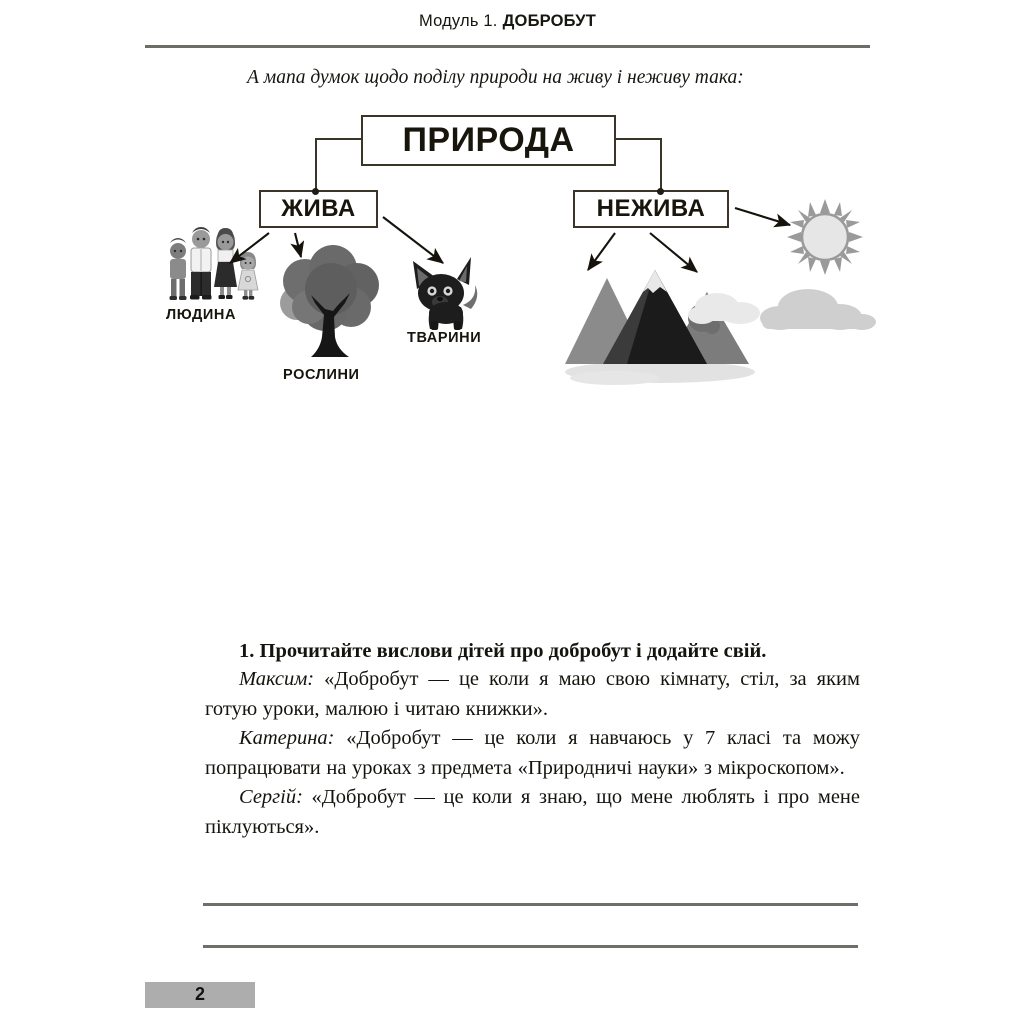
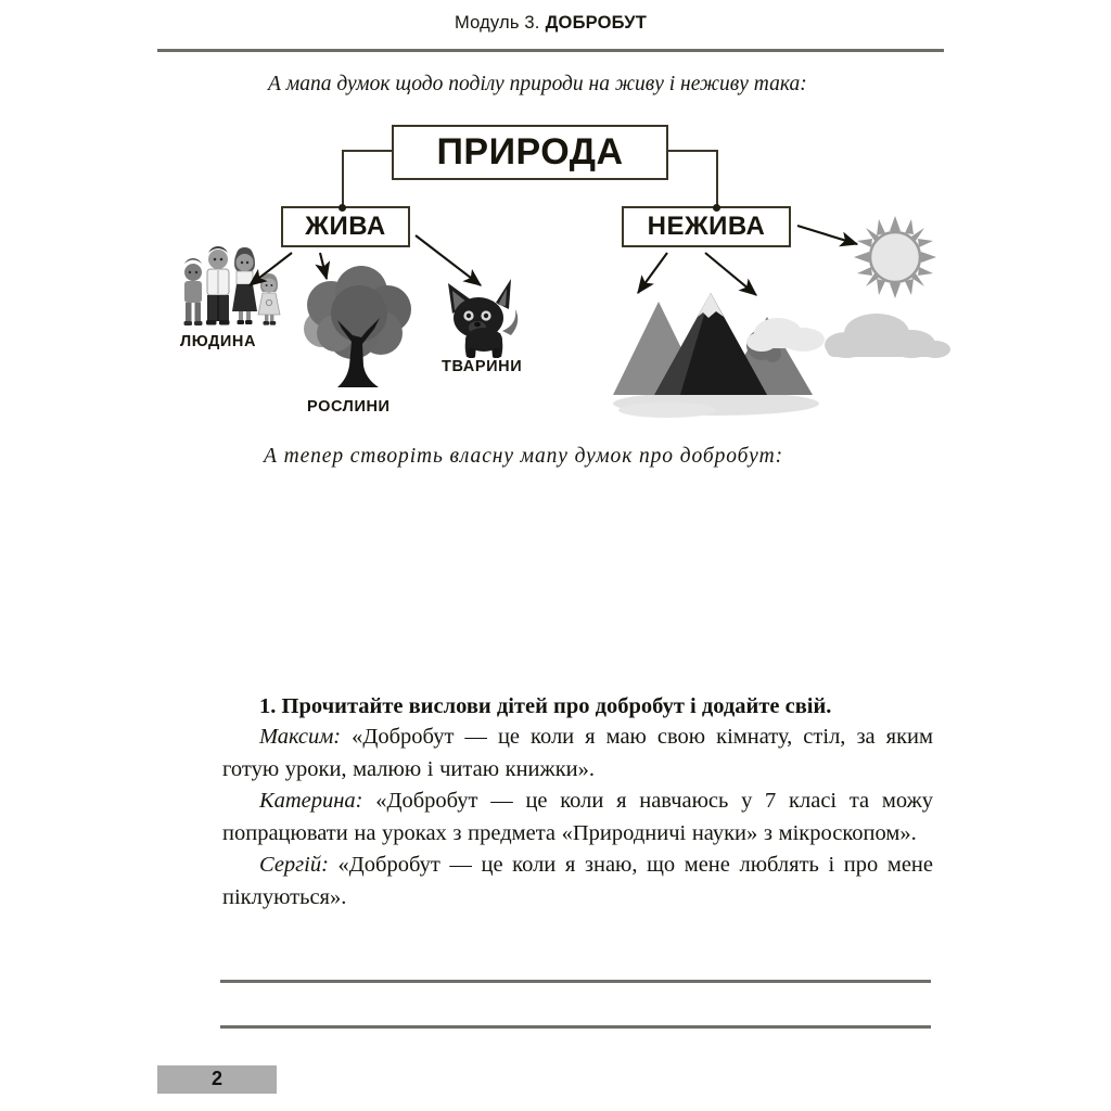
- Модуль 1. ДОБРОБУТ
+ Модуль 3. ДОБРОБУТ
  А мапа думок щодо поділу природи на живу і неживу така:
  ПРИРОДА
  ЖИВА
  НЕЖИВА
  ЛЮДИНА
  РОСЛИНИ
  ТВАРИНИ
+ А тепер створіть власну мапу думок про добробут:
  1. Прочитайте вислови дітей про добробут і додайте свій.
  Максим: «Добробут — це коли я маю свою кімнату, стіл, за яким готую уроки, малюю і читаю книжки».
  Катерина: «Добробут — це коли я навчаюсь у 7 класі та можу попрацювати на уроках з предмета «Природничі науки» з мікроскопом».
  Сергій: «Добробут — це коли я знаю, що мене люблять і про мене піклуються».
  2
